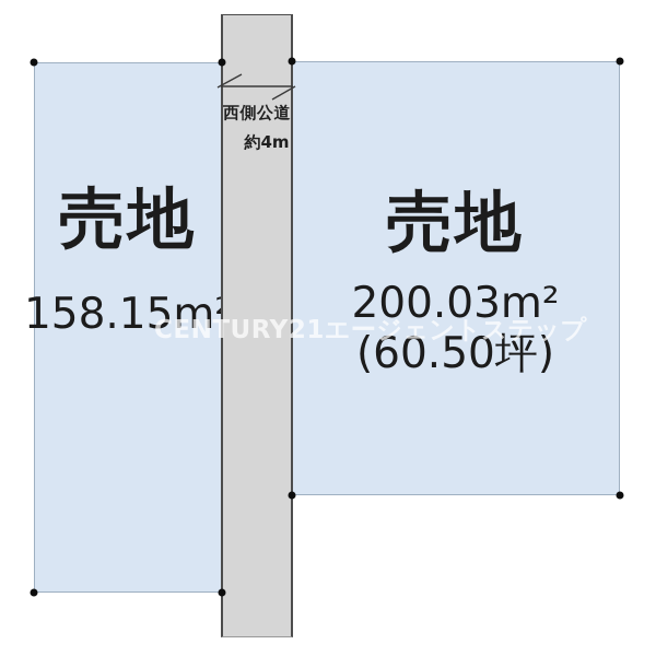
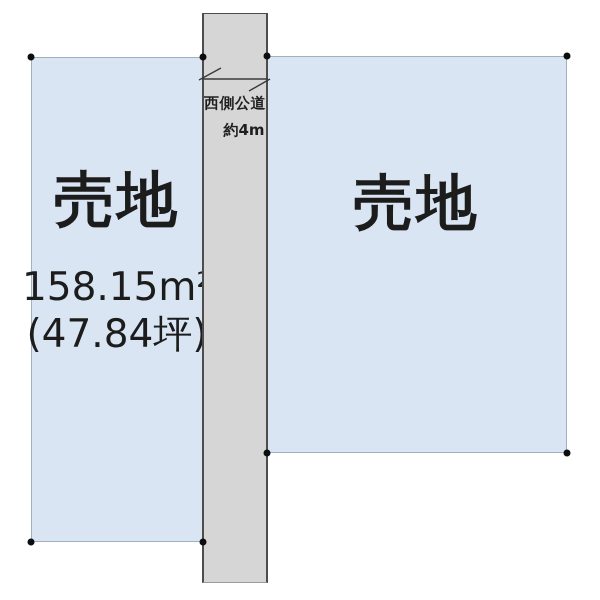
  売地
  158.15m
+ (47.84坪)
  売地
- 200.03m²
- (60.50坪)
  西側公道
  約4m
- CENTURY21エージェントステップ
